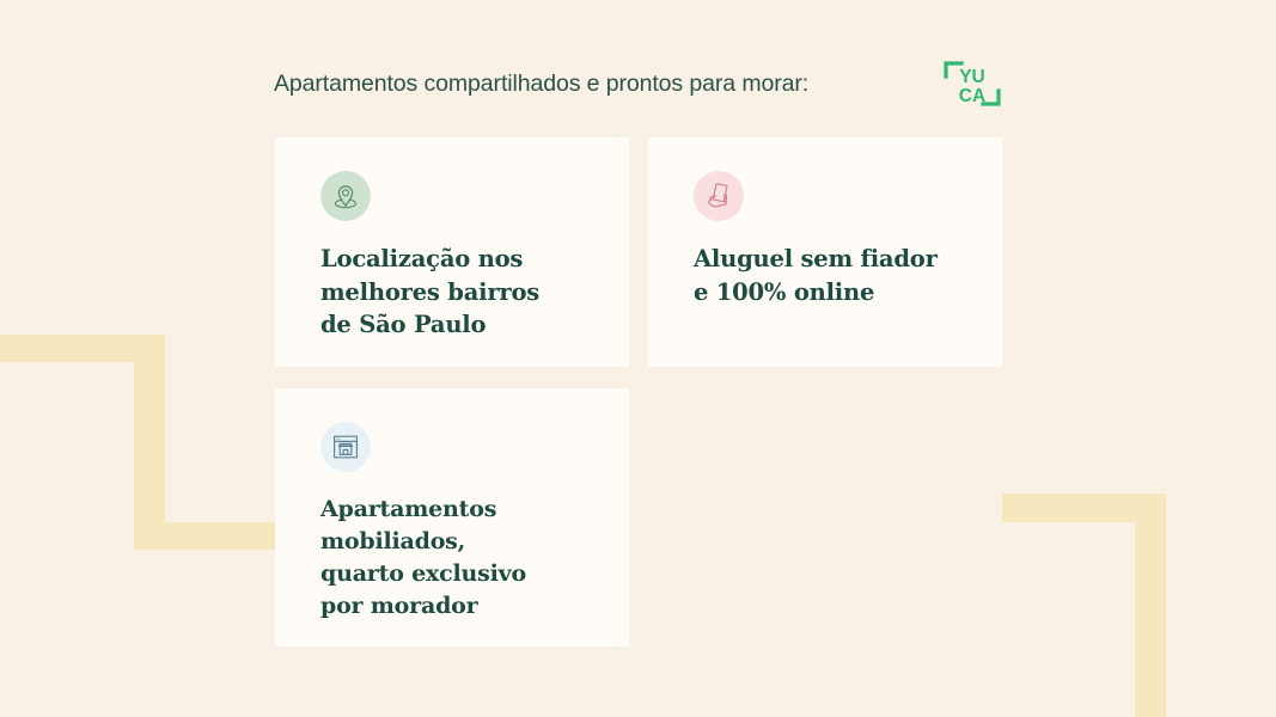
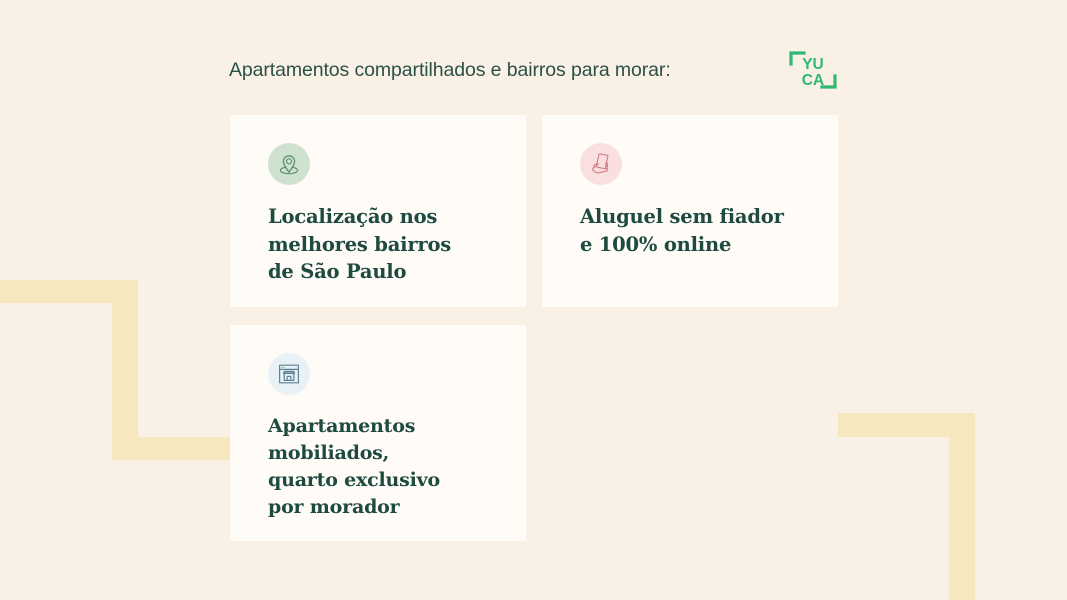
- Apartamentos compartilhados e prontos para morar:
+ Apartamentos compartilhados e bairros para morar:
  YU
  CA
  Localização nos
  melhores bairros
  de São Paulo
  Aluguel sem fiador
  e 100% online
  Apartamentos
  mobiliados,
  quarto exclusivo
  por morador
